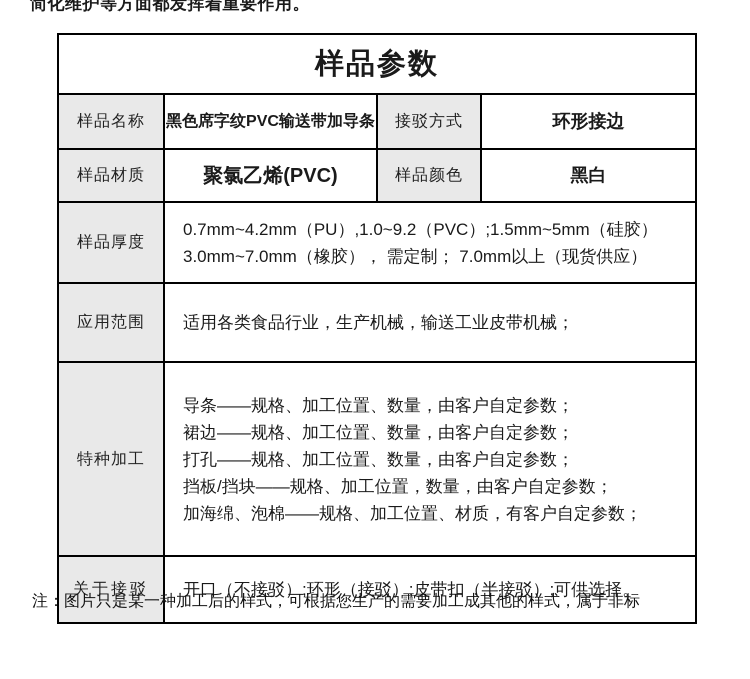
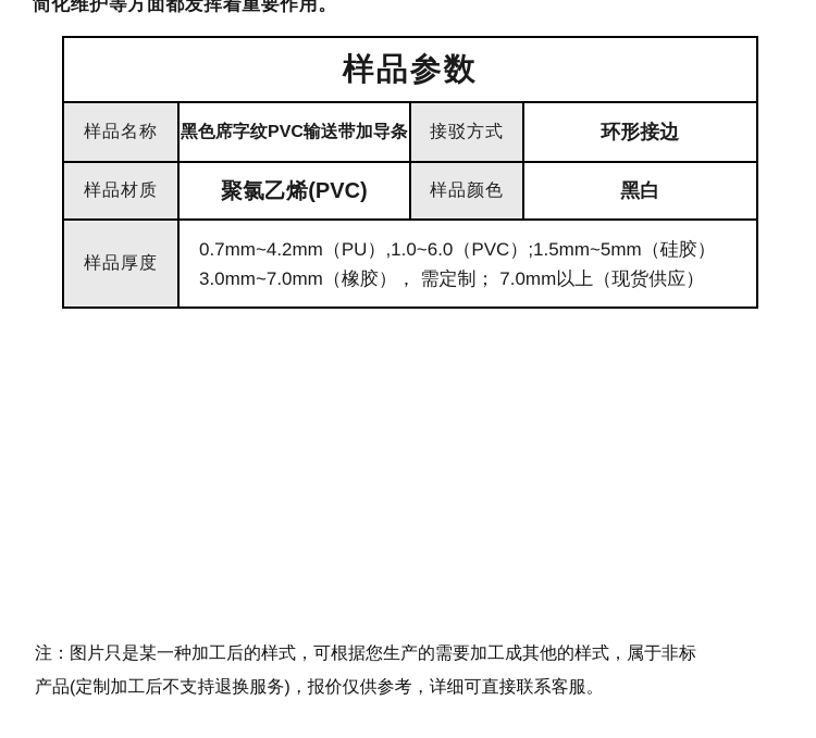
  简化维护等方面都发挥着重要作用。
  样品参数
  样品名称	黑色席字纹PVC输送带加导条	接驳方式	环形接边
  样品材质	聚氯乙烯(PVC)	样品颜色	黑白
- 样品厚度	0.7mm~4.2mm（PU）,1.0~9.2（PVC）;1.5mm~5mm（硅胶） 3.0mm~7.0mm（橡胶）， 需定制； 7.0mm以上（现货供应）
+ 样品厚度	0.7mm~4.2mm（PU）,1.0~6.0（PVC）;1.5mm~5mm（硅胶） 3.0mm~7.0mm（橡胶）， 需定制； 7.0mm以上（现货供应）
- 应用范围	适用各类食品行业，生产机械，输送工业皮带机械；
- 特种加工	导条——规格、加工位置、数量，由客户自定参数； 裙边——规格、加工位置、数量，由客户自定参数； 打孔——规格、加工位置、数量，由客户自定参数； 挡板/挡块——规格、加工位置，数量，由客户自定参数； 加海绵、泡棉——规格、加工位置、材质，有客户自定参数；
- 关于接驳	开口（不接驳）;环形（接驳）;皮带扣（半接驳）;可供选择。
  注：图片只是某一种加工后的样式，可根据您生产的需要加工成其他的样式，属于非标
+ 产品(定制加工后不支持退换服务)，报价仅供参考，详细可直接联系客服。
